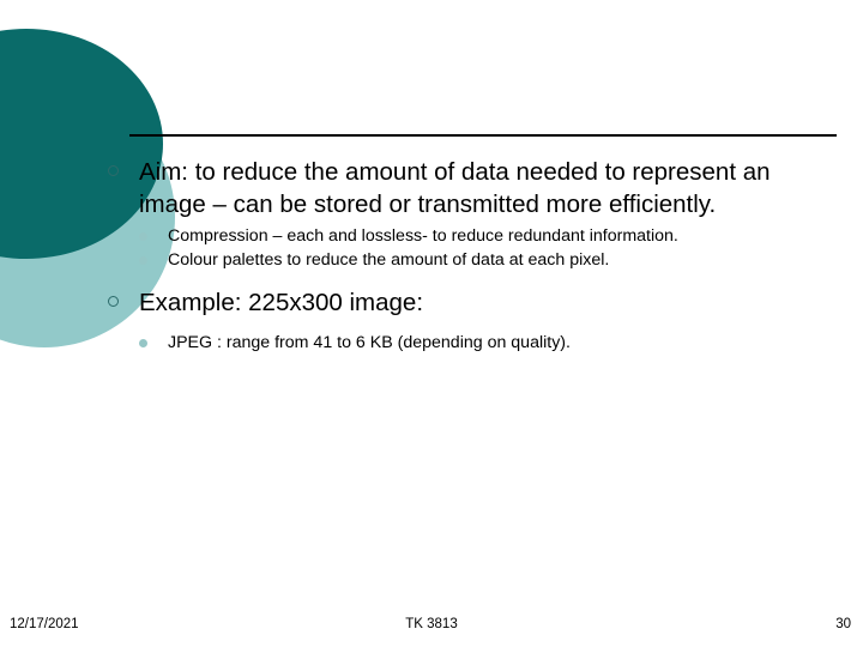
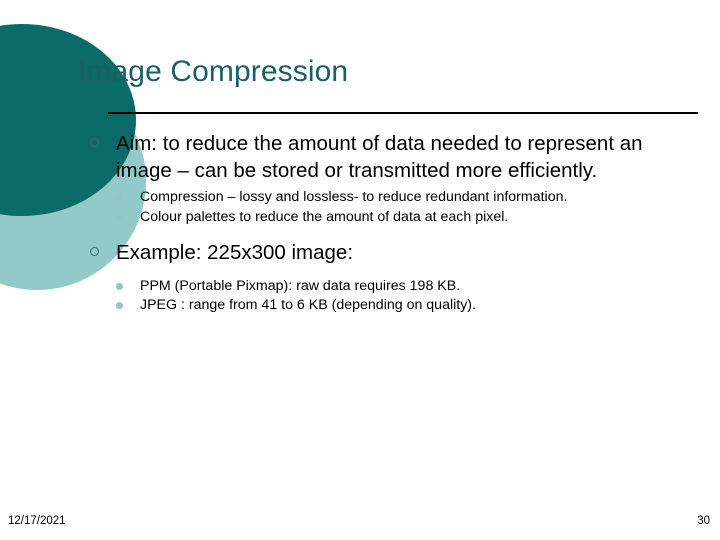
+ Image Compression
  Aim: to reduce the amount of data needed to represent an image – can be stored or transmitted more efficiently.
- Compression – each and lossless- to reduce redundant information.
+ Compression – lossy and lossless- to reduce redundant information.
  Colour palettes to reduce the amount of data at each pixel.
  Example: 225x300 image:
+ PPM (Portable Pixmap): raw data requires 198 KB.
  JPEG : range from 41 to 6 KB (depending on quality).
  12/17/2021
- TK 3813
  30
